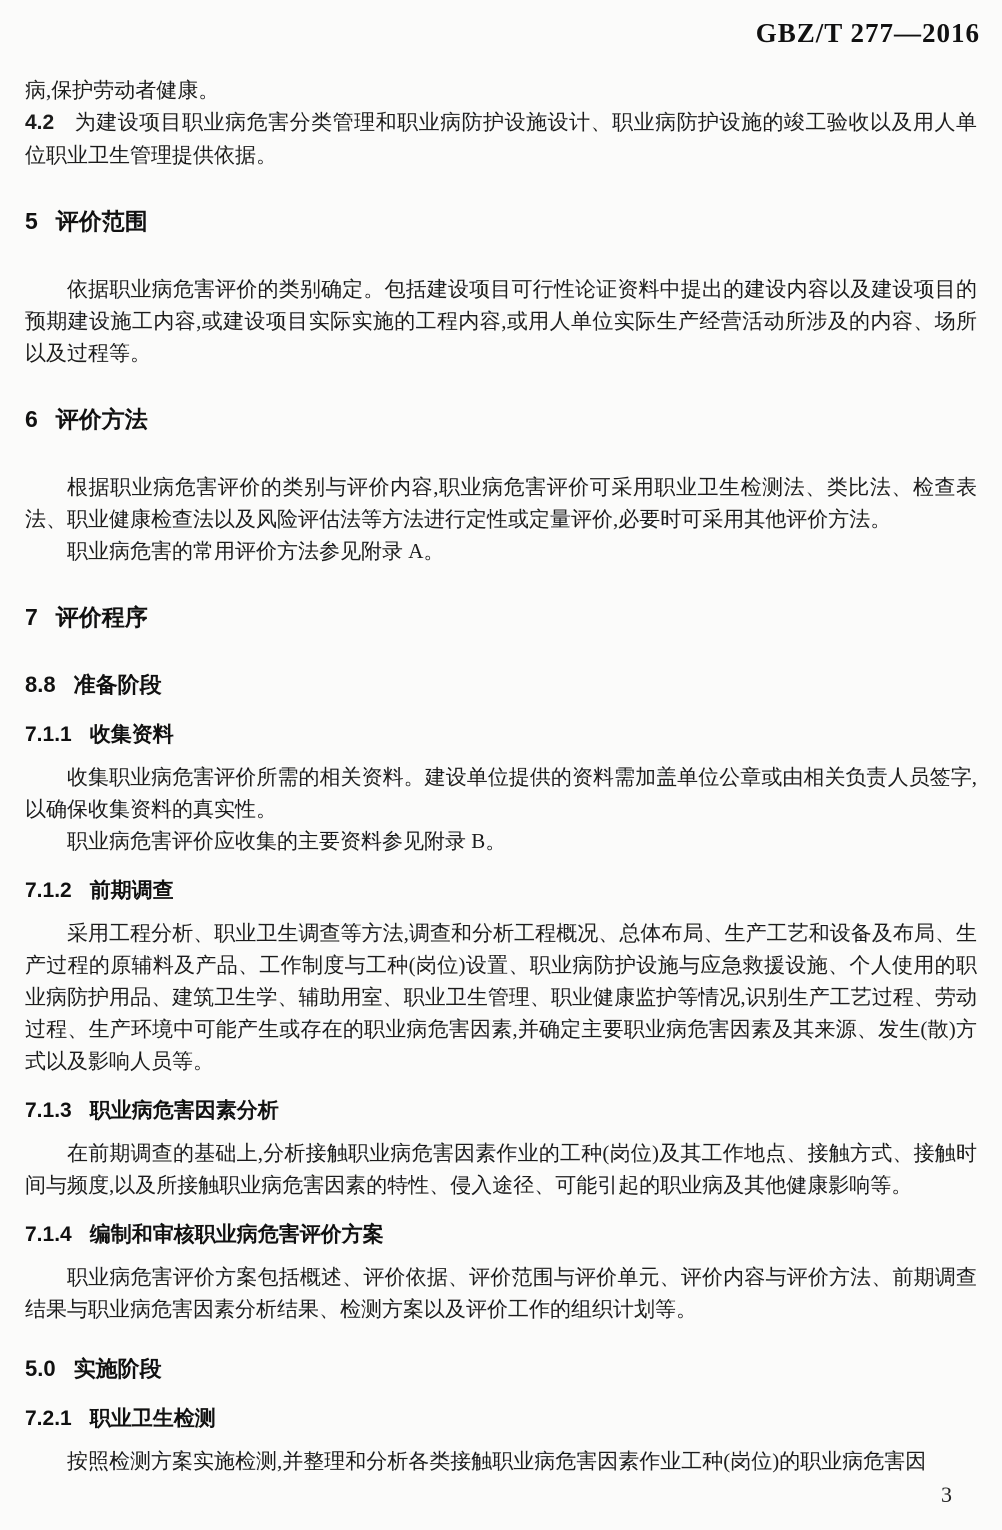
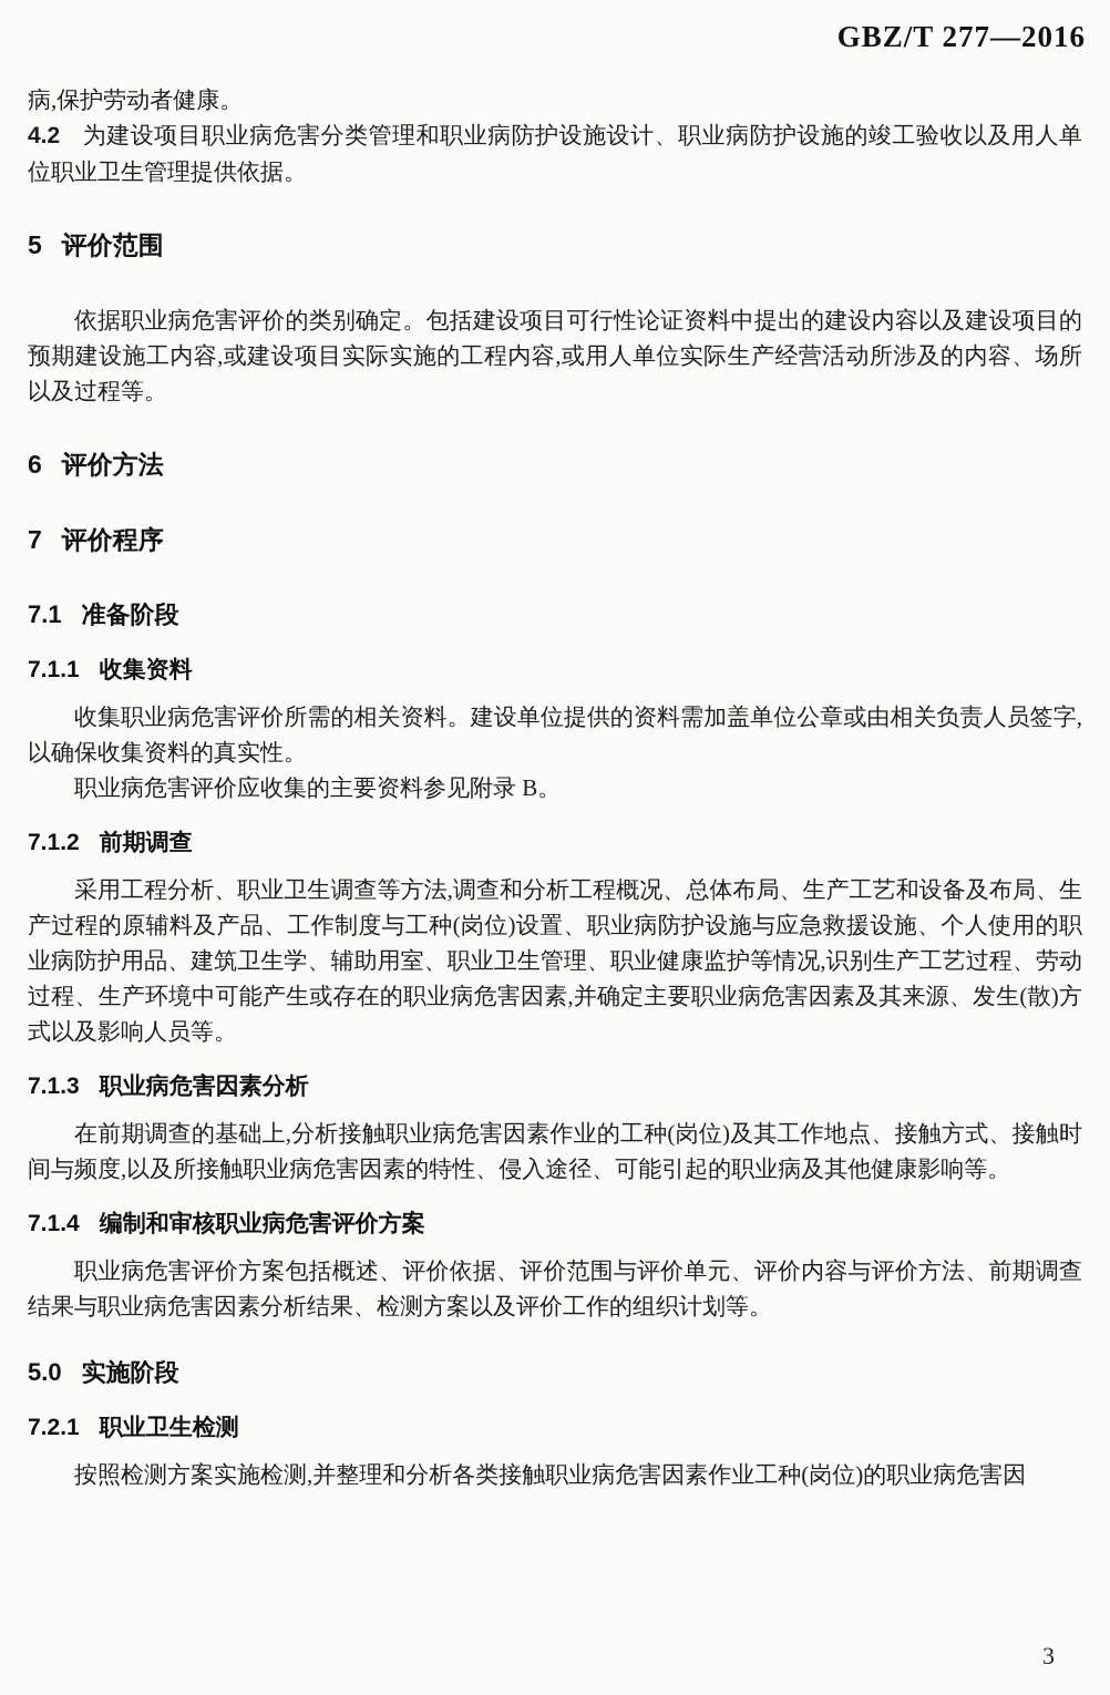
  GBZ/T 277—2016
  病,保护劳动者健康。
  4.2 为建设项目职业病危害分类管理和职业病防护设施设计、职业病防护设施的竣工验收以及用人单位职业卫生管理提供依据。
  5 评价范围
  依据职业病危害评价的类别确定。包括建设项目可行性论证资料中提出的建设内容以及建设项目的预期建设施工内容,或建设项目实际实施的工程内容,或用人单位实际生产经营活动所涉及的内容、场所以及过程等。
  6 评价方法
- 根据职业病危害评价的类别与评价内容,职业病危害评价可采用职业卫生检测法、类比法、检查表法、职业健康检查法以及风险评估法等方法进行定性或定量评价,必要时可采用其他评价方法。
- 职业病危害的常用评价方法参见附录 A。
  7 评价程序
- 8.8 准备阶段
+ 7.1 准备阶段
  7.1.1 收集资料
  收集职业病危害评价所需的相关资料。建设单位提供的资料需加盖单位公章或由相关负责人员签字,以确保收集资料的真实性。
  职业病危害评价应收集的主要资料参见附录 B。
  7.1.2 前期调查
  采用工程分析、职业卫生调查等方法,调查和分析工程概况、总体布局、生产工艺和设备及布局、生产过程的原辅料及产品、工作制度与工种(岗位)设置、职业病防护设施与应急救援设施、个人使用的职业病防护用品、建筑卫生学、辅助用室、职业卫生管理、职业健康监护等情况,识别生产工艺过程、劳动过程、生产环境中可能产生或存在的职业病危害因素,并确定主要职业病危害因素及其来源、发生(散)方式以及影响人员等。
  7.1.3 职业病危害因素分析
  在前期调查的基础上,分析接触职业病危害因素作业的工种(岗位)及其工作地点、接触方式、接触时间与频度,以及所接触职业病危害因素的特性、侵入途径、可能引起的职业病及其他健康影响等。
  7.1.4 编制和审核职业病危害评价方案
  职业病危害评价方案包括概述、评价依据、评价范围与评价单元、评价内容与评价方法、前期调查结果与职业病危害因素分析结果、检测方案以及评价工作的组织计划等。
  5.0 实施阶段
  7.2.1 职业卫生检测
  按照检测方案实施检测,并整理和分析各类接触职业病危害因素作业工种(岗位)的职业病危害因
  3
